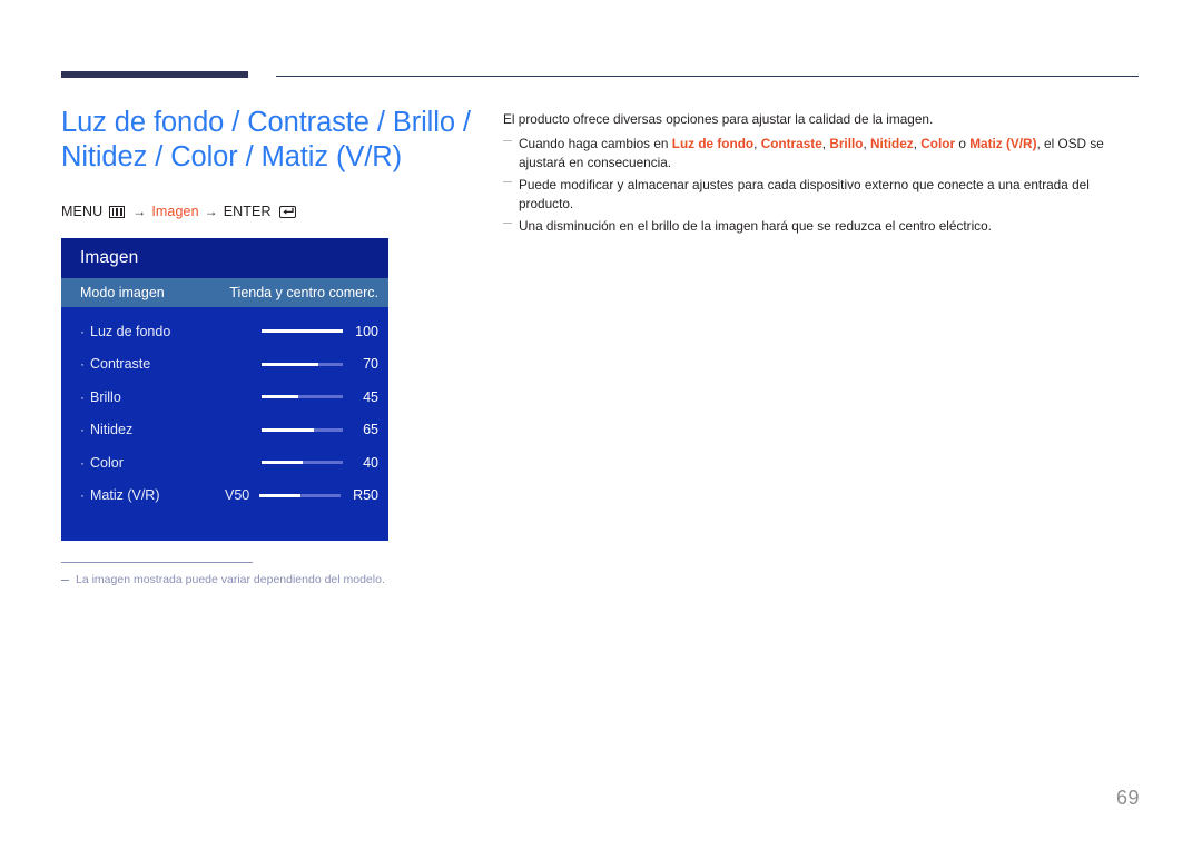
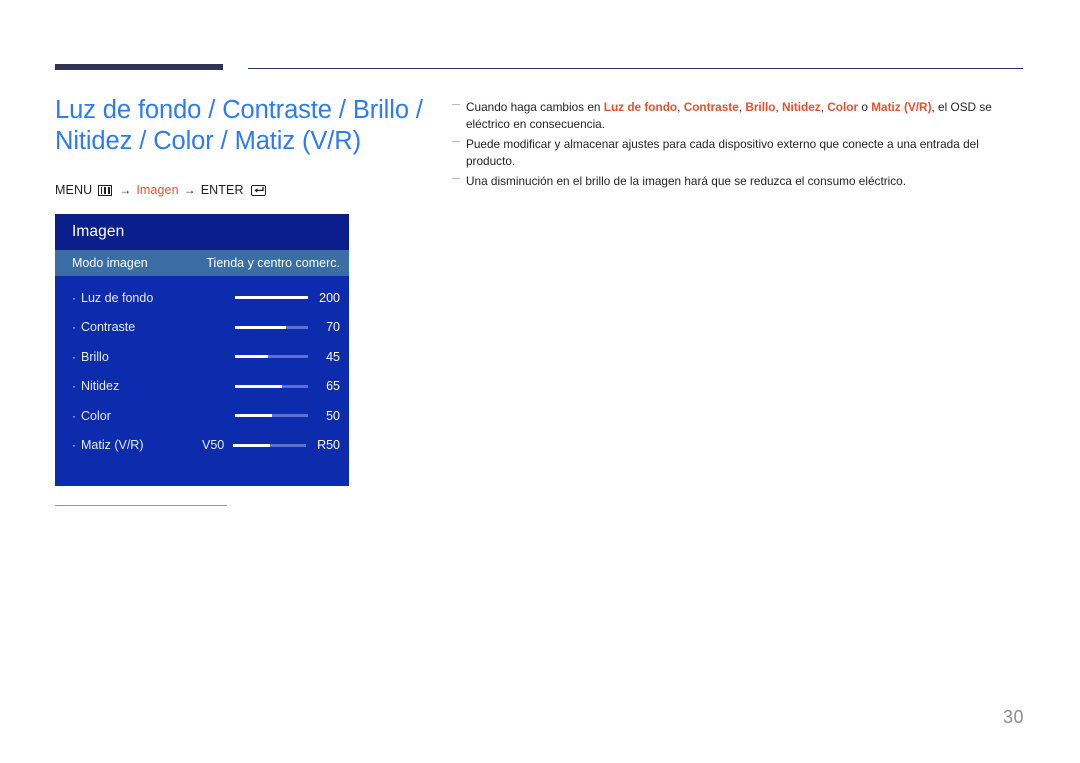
  Luz de fondo / Contraste / Brillo /
  Nitidez / Color / Matiz (V/R)
  MENU
  →
  Imagen
  →
  ENTER
  Imagen
  Modo imagen
  Tienda y centro comerc.
  ·
  Luz de fondo
- 100
+ 200
  ·
  Contraste
  70
  ·
  Brillo
  45
  ·
  Nitidez
  65
  ·
  Color
- 40
+ 50
  ·
  Matiz (V/R)
  V50
  R50
- La imagen mostrada puede variar dependiendo del modelo.
- El producto ofrece diversas opciones para ajustar la calidad de la imagen.
- Cuando haga cambios en Luz de fondo, Contraste, Brillo, Nitidez, Color o Matiz (V/R), el OSD se ajustará en consecuencia.
+ Cuando haga cambios en Luz de fondo, Contraste, Brillo, Nitidez, Color o Matiz (V/R), el OSD se eléctrico en consecuencia.
  Puede modificar y almacenar ajustes para cada dispositivo externo que conecte a una entrada del producto.
- Una disminución en el brillo de la imagen hará que se reduzca el centro eléctrico.
+ Una disminución en el brillo de la imagen hará que se reduzca el consumo eléctrico.
- 69
+ 30
